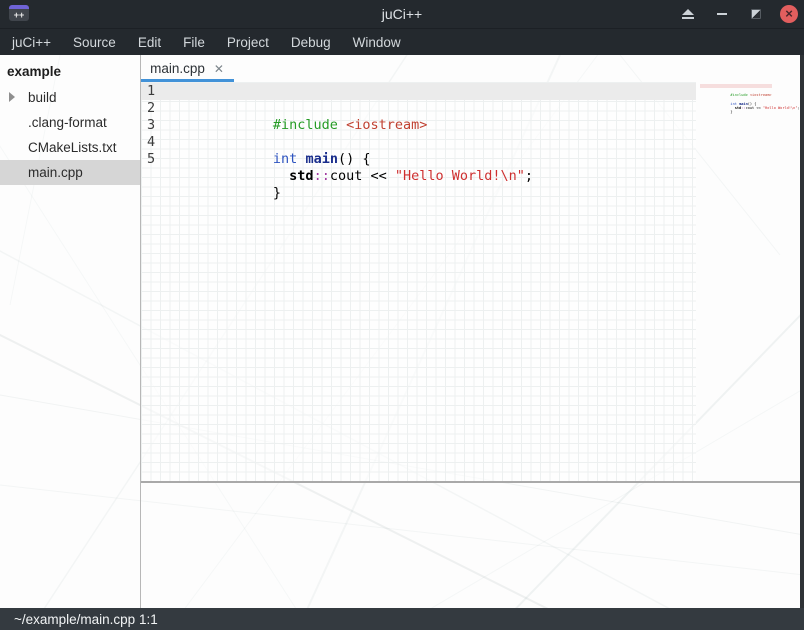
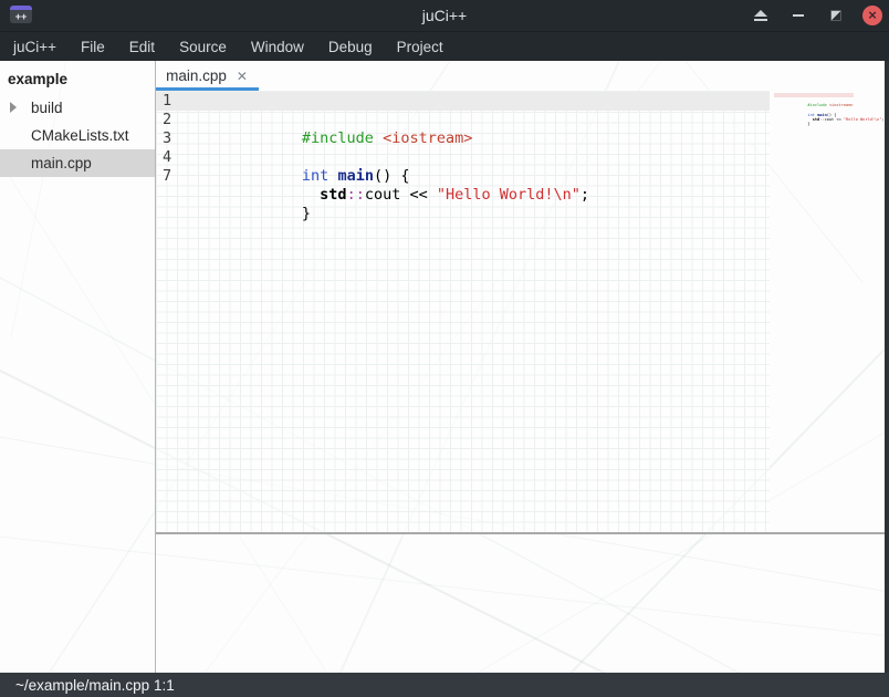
  ++
  juCi++
  ×
  juCi++
- Source
+ File
  Edit
- File
+ Source
- Project
+ Window
  Debug
- Window
+ Project
  example
  build
- .clang-format
  CMakeLists.txt
  main.cpp
  main.cpp
  ✕
  1
  #include <iostream>
  2
  3
  int main() {
  4
  std::cout << "Hello World!\n";
- 5
+ 7
  }
  ~/example/main.cpp 1:1
